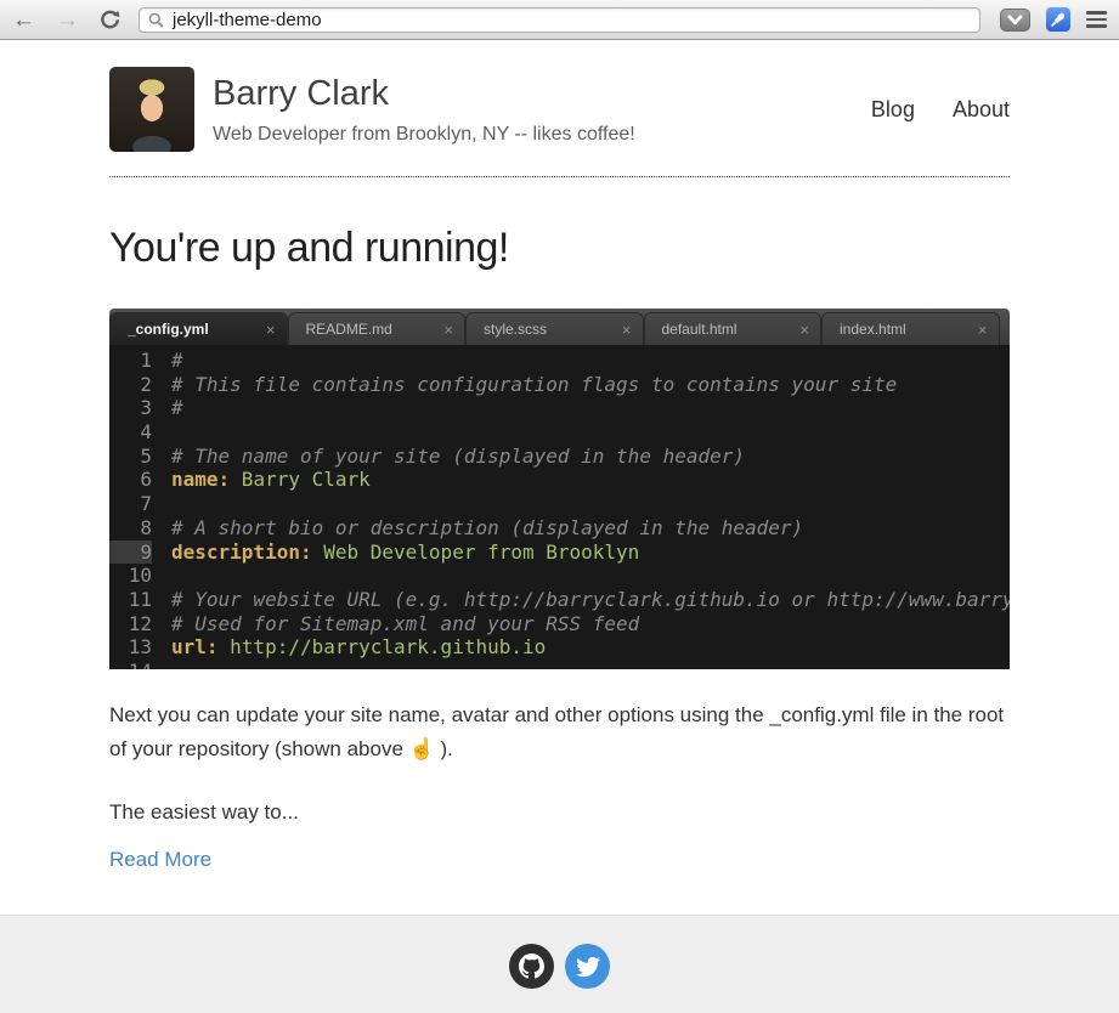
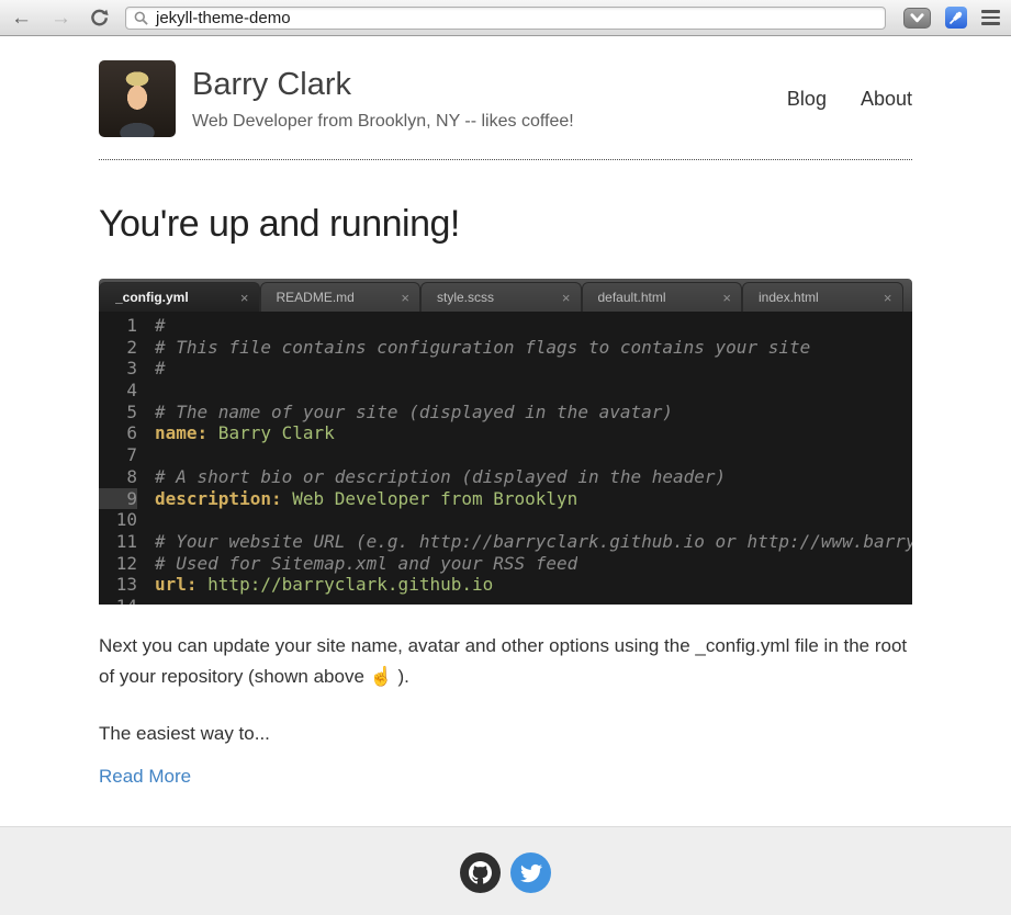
  ←
  →
  jekyll-theme-demo
  Barry Clark
  Web Developer from Brooklyn, NY -- likes coffee!
  Blog
  About
  You're up and running!
  _config.yml
  ×
  README.md
  ×
  style.scss
  ×
  default.html
  ×
  index.html
  ×
  1
  #
  2
  # This file contains configuration flags to contains your site
  3
  #
  4
  5
- # The name of your site (displayed in the header)
+ # The name of your site (displayed in the avatar)
  6
  name: Barry Clark
  7
  8
  # A short bio or description (displayed in the header)
  9
  description: Web Developer from Brooklyn
  10
  11
  # Your website URL (e.g. http://barryclark.github.io or http://www.barry
  12
  # Used for Sitemap.xml and your RSS feed
  13
  url: http://barryclark.github.io
  Next you can update your site name, avatar and other options using the _config.yml file in the root of your repository (shown above ☝ ).
  The easiest way to...
  Read More
